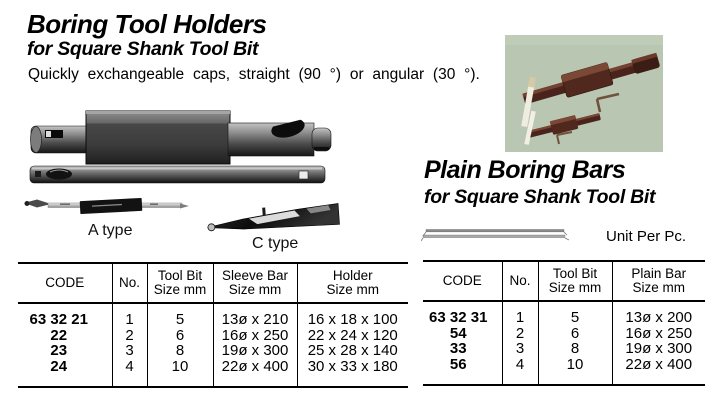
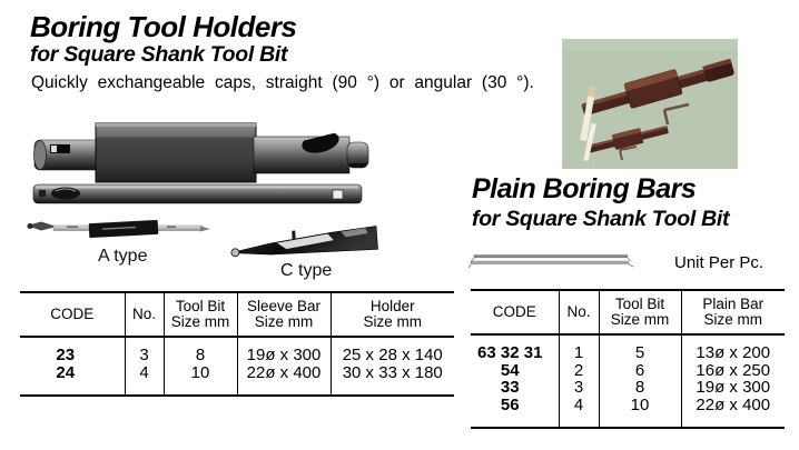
  Boring Tool Holders
  for Square Shank Tool Bit
  Quickly exchangeable caps, straight (90 °) or angular (30 °).
  A type
  C type
  CODE	No.	Tool Bit Size mm	Sleeve Bar Size mm	Holder Size mm
- 63 32 21	1	5	13ø x 210	16 x 18 x 100
- 22	2	6	16ø x 250	22 x 24 x 120
  23	3	8	19ø x 300	25 x 28 x 140
  24	4	10	22ø x 400	30 x 33 x 180
  Plain Boring Bars
  for Square Shank Tool Bit
  Unit Per Pc.
  CODE	No.	Tool Bit Size mm	Plain Bar Size mm
  63 32 31	1	5	13ø x 200
  54	2	6	16ø x 250
  33	3	8	19ø x 300
  56	4	10	22ø x 400
